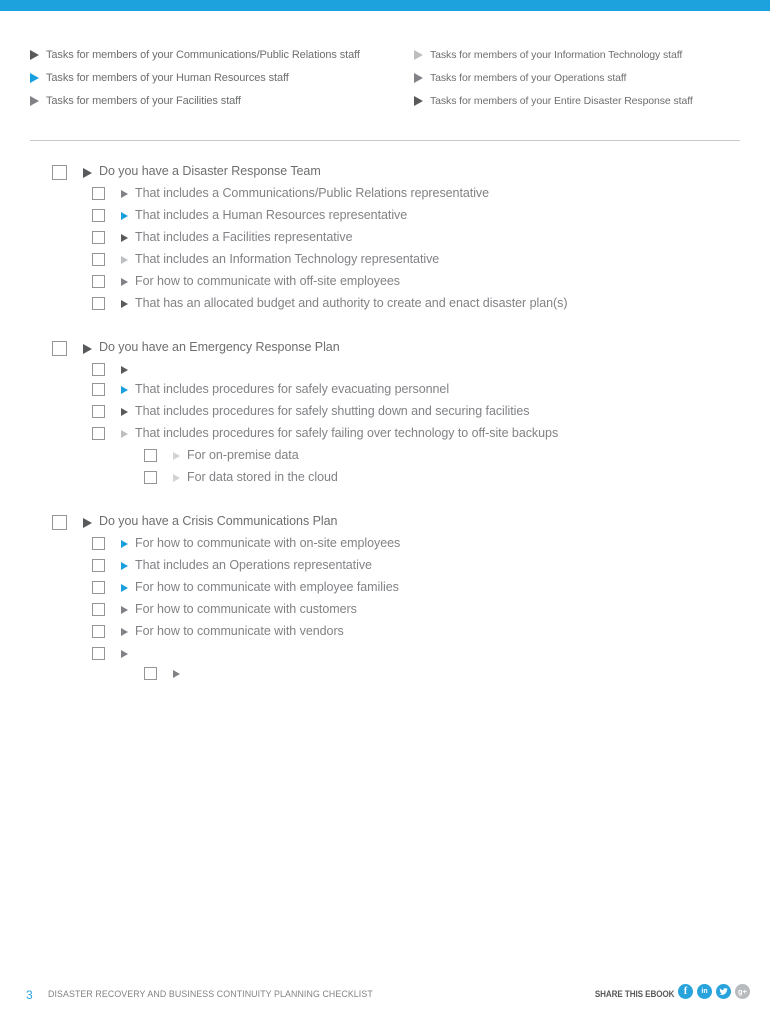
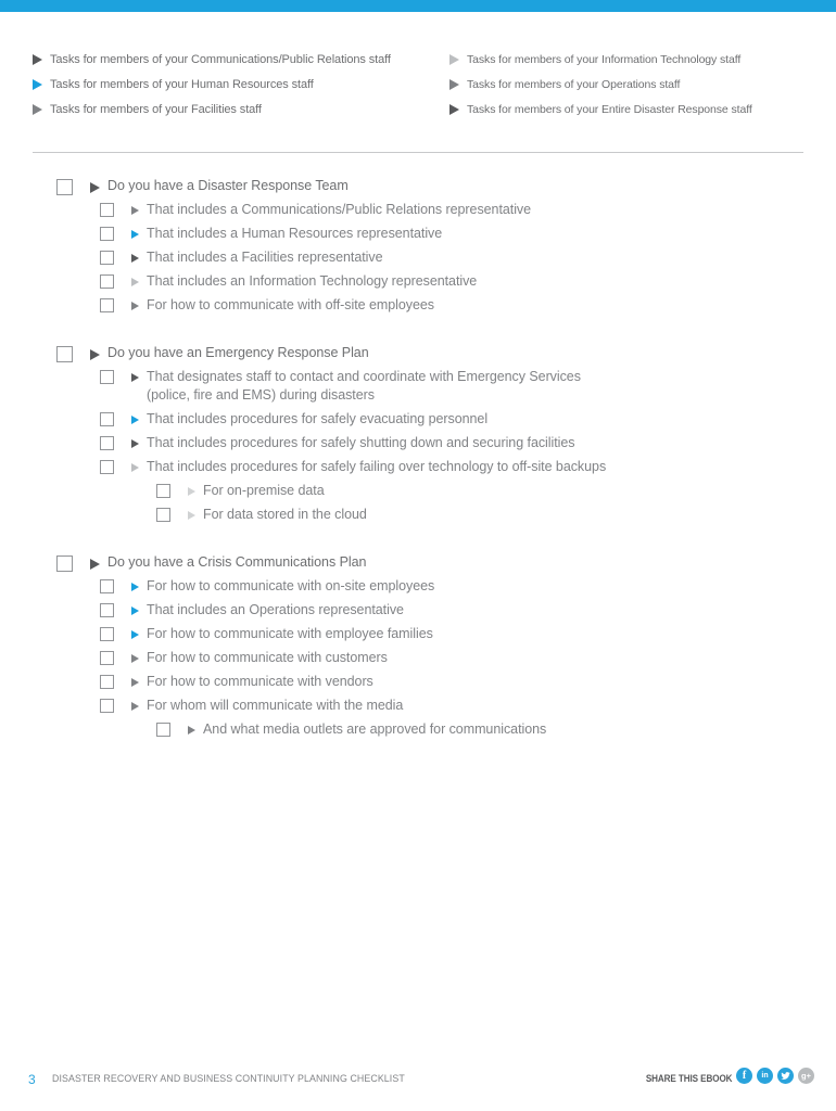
  Tasks for members of your Communications/Public Relations staff
  Tasks for members of your Human Resources staff
  Tasks for members of your Facilities staff
  Tasks for members of your Information Technology staff
  Tasks for members of your Operations staff
  Tasks for members of your Entire Disaster Response staff
  Do you have a Disaster Response Team
  That includes a Communications/Public Relations representative
  That includes a Human Resources representative
  That includes a Facilities representative
  That includes an Information Technology representative
  For how to communicate with off-site employees
- That has an allocated budget and authority to create and enact disaster plan(s)
  Do you have an Emergency Response Plan
+ That designates staff to contact and coordinate with Emergency Services
+ (police, fire and EMS) during disasters
  That includes procedures for safely evacuating personnel
  That includes procedures for safely shutting down and securing facilities
  That includes procedures for safely failing over technology to off-site backups
  For on-premise data
  For data stored in the cloud
  Do you have a Crisis Communications Plan
  For how to communicate with on-site employees
  That includes an Operations representative
  For how to communicate with employee families
  For how to communicate with customers
  For how to communicate with vendors
+ For whom will communicate with the media
+ And what media outlets are approved for communications
  3
  DISASTER RECOVERY AND BUSINESS CONTINUITY PLANNING CHECKLIST
  SHARE THIS EBOOK
  f
  g+
